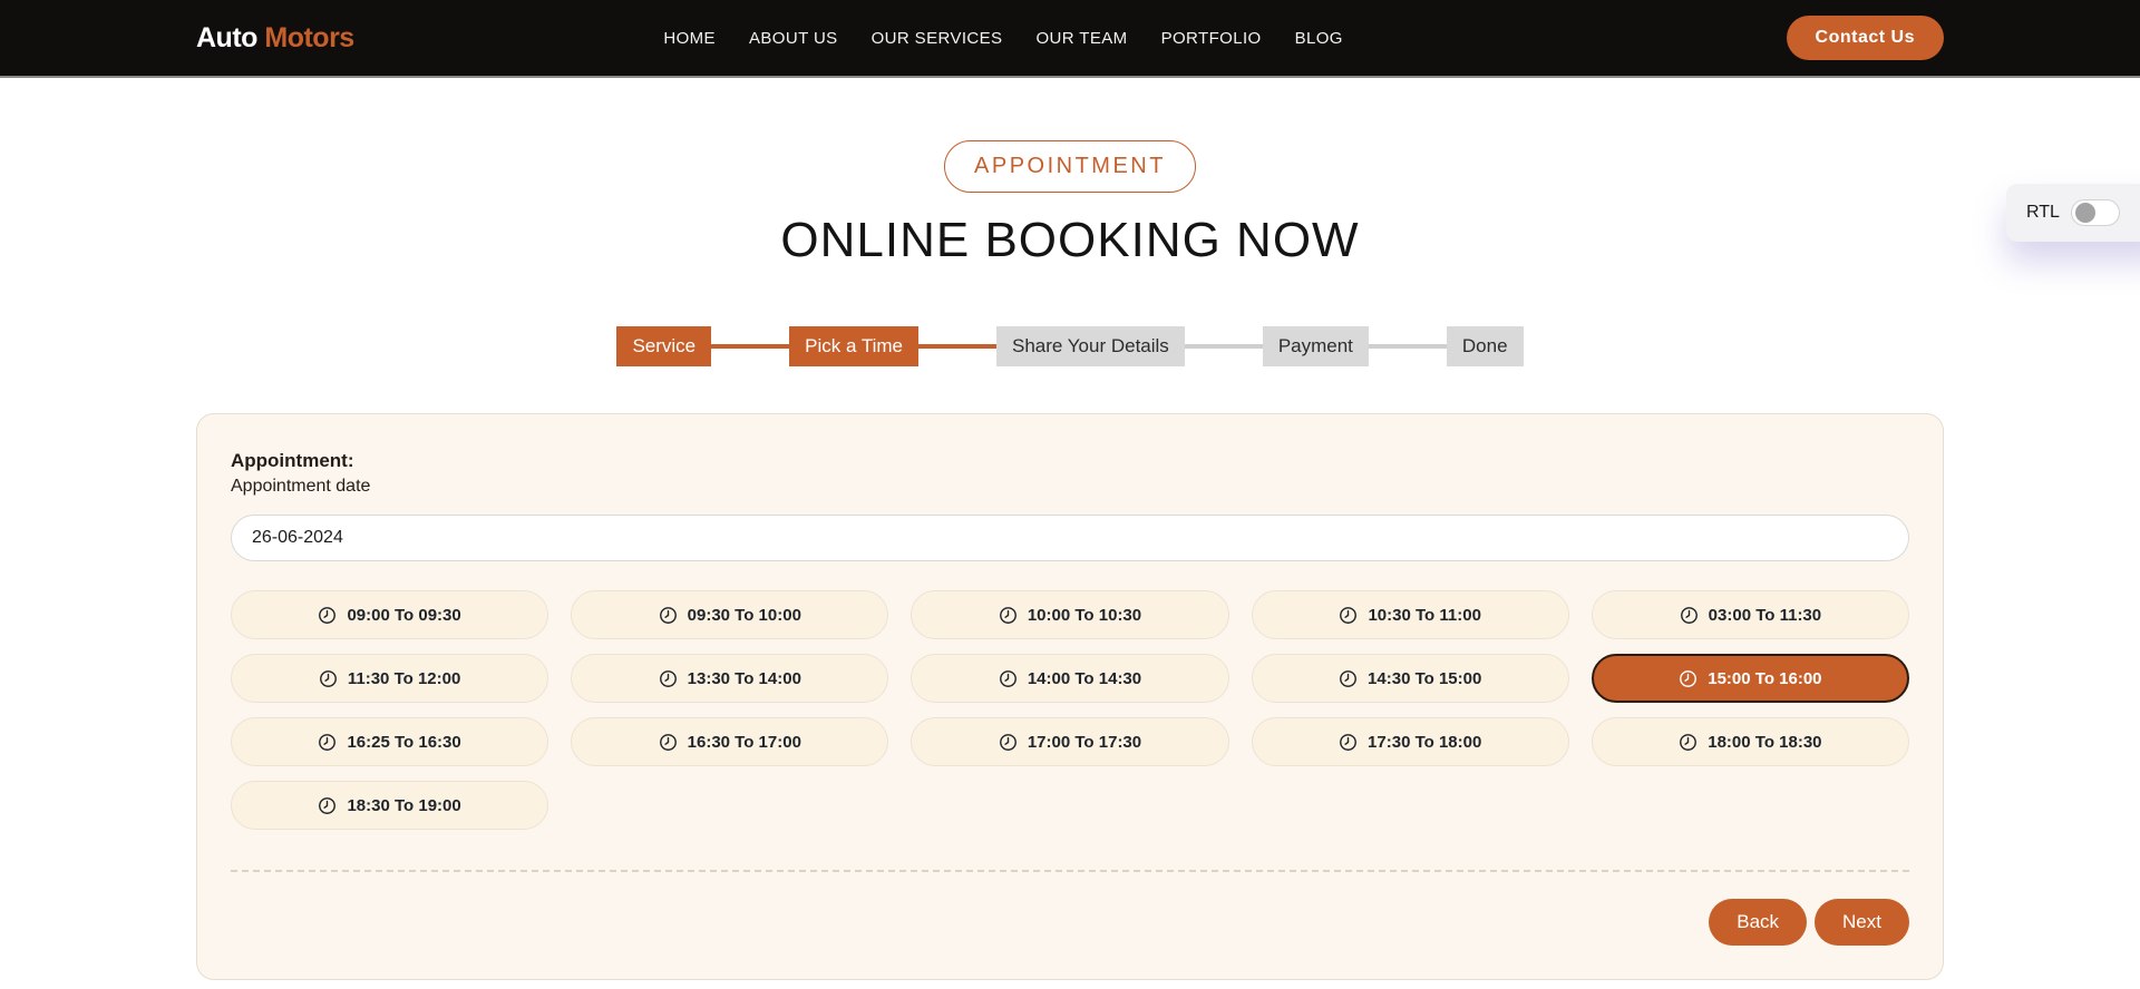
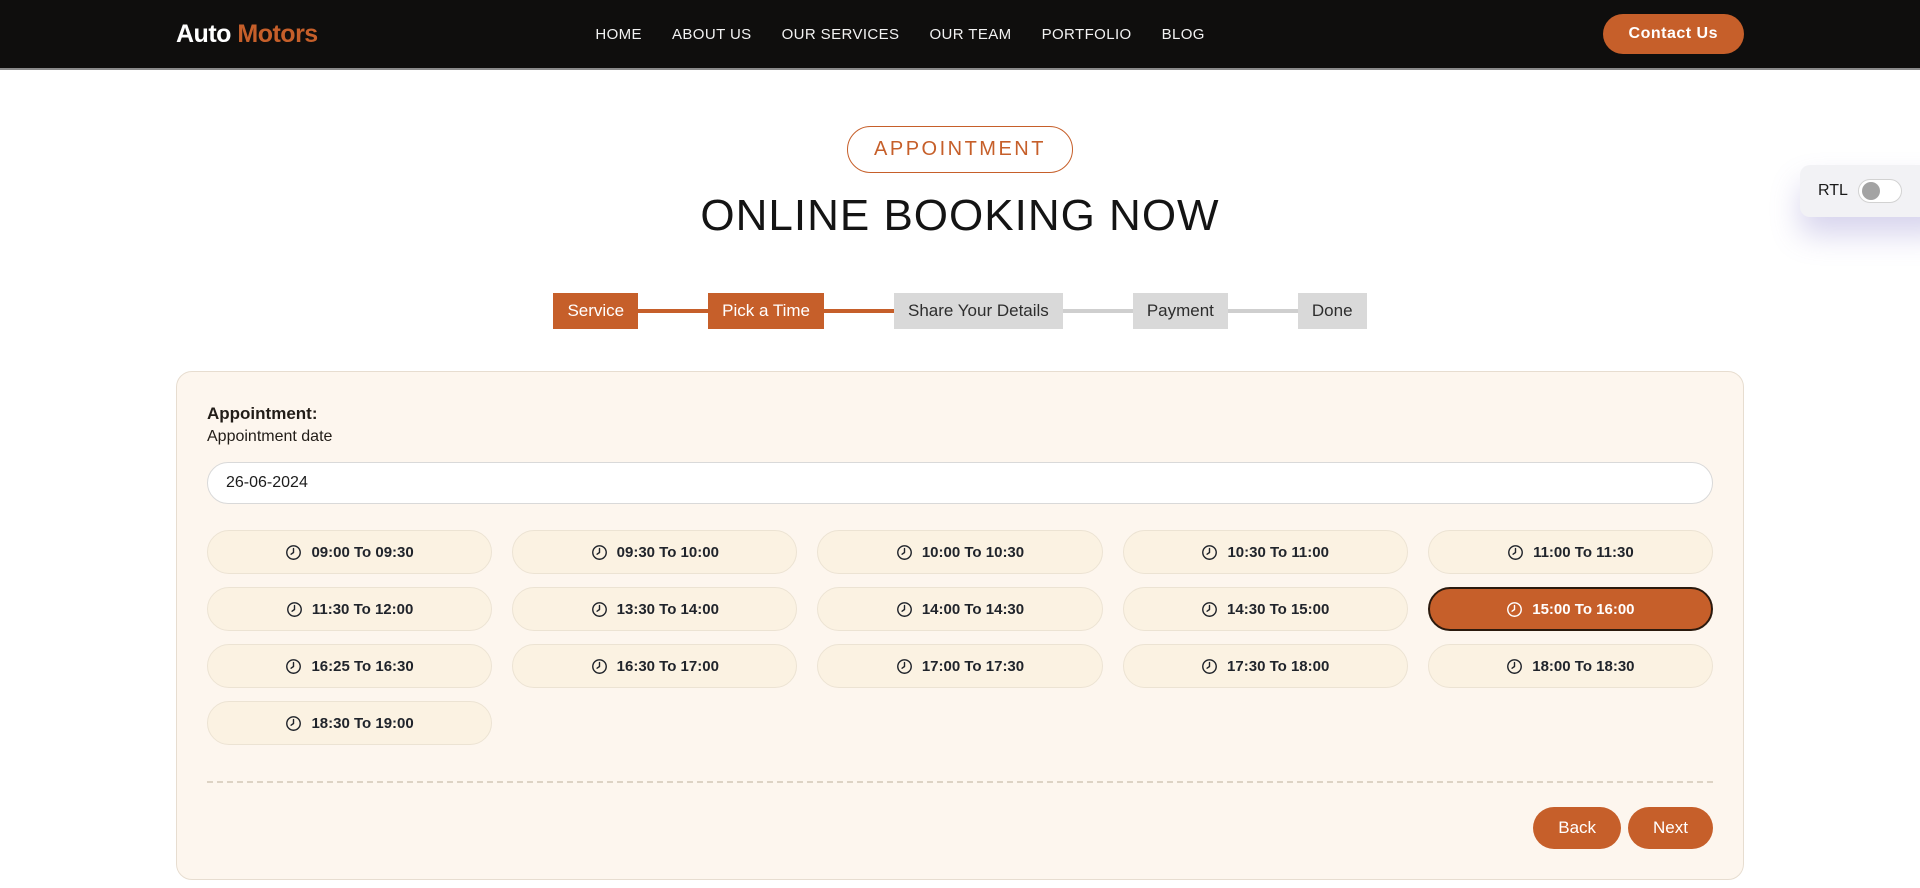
  Auto Motors
  HOME
  ABOUT US
  OUR SERVICES
  OUR TEAM
  PORTFOLIO
  BLOG
  Contact Us
  RTL
  APPOINTMENT
  ONLINE BOOKING NOW
  Service
  Pick a Time
  Share Your Details
  Payment
  Done
  Appointment:
  Appointment date
  26-06-2024
  09:00 To 09:30
  09:30 To 10:00
  10:00 To 10:30
  10:30 To 11:00
- 03:00 To 11:30
+ 11:00 To 11:30
  11:30 To 12:00
  13:30 To 14:00
  14:00 To 14:30
  14:30 To 15:00
  15:00 To 16:00
  16:25 To 16:30
  16:30 To 17:00
  17:00 To 17:30
  17:30 To 18:00
  18:00 To 18:30
  18:30 To 19:00
  Back
  Next
